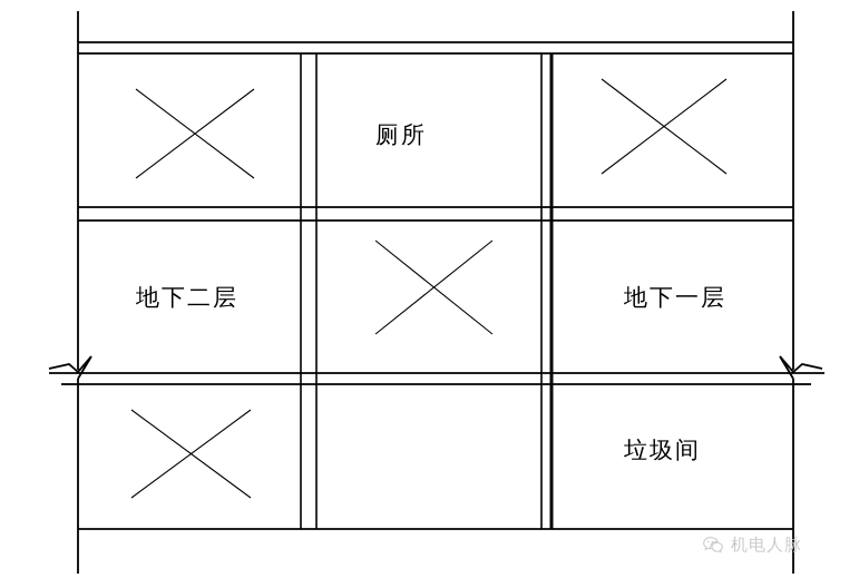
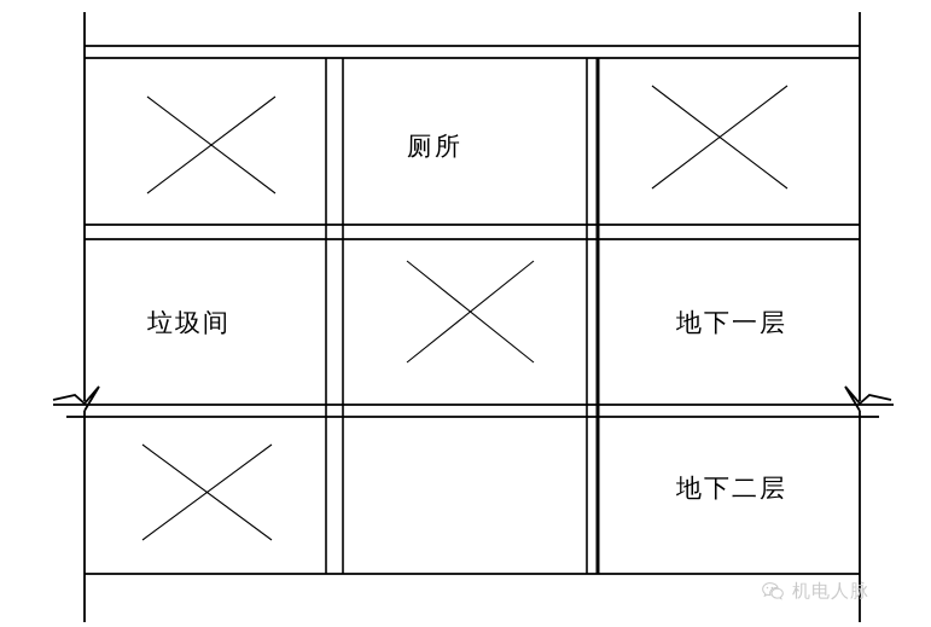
  厕所
- 地下二层
+ 垃圾间
  地下一层
- 垃圾间
+ 地下二层
  机电人脉
